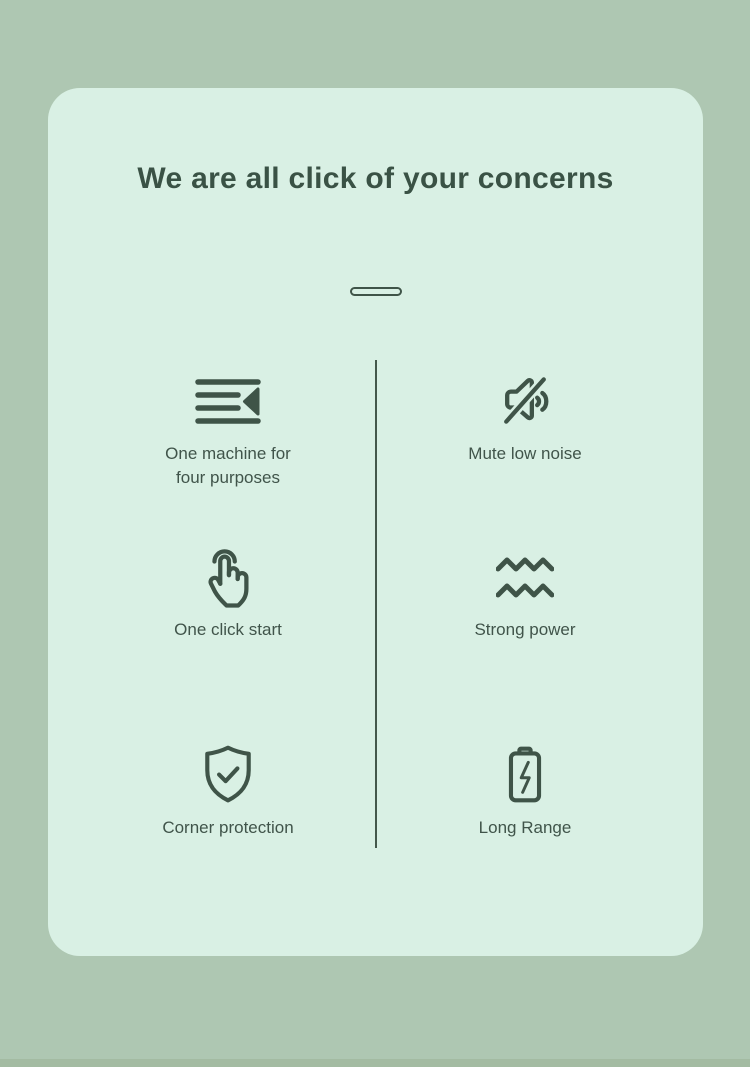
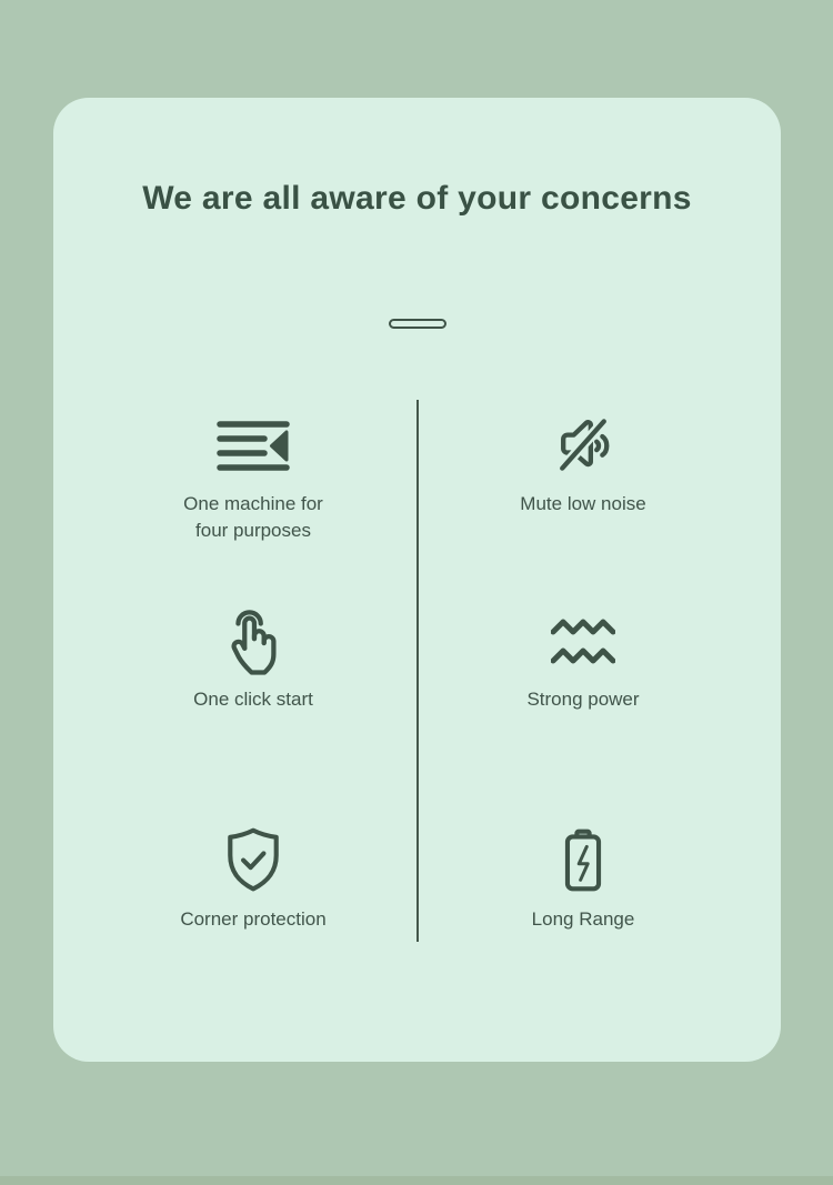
- We are all click of your concerns
+ We are all aware of your concerns
  One machine for
  four purposes
  Mute low noise
  One click start
  Strong power
  Corner protection
  Long Range
